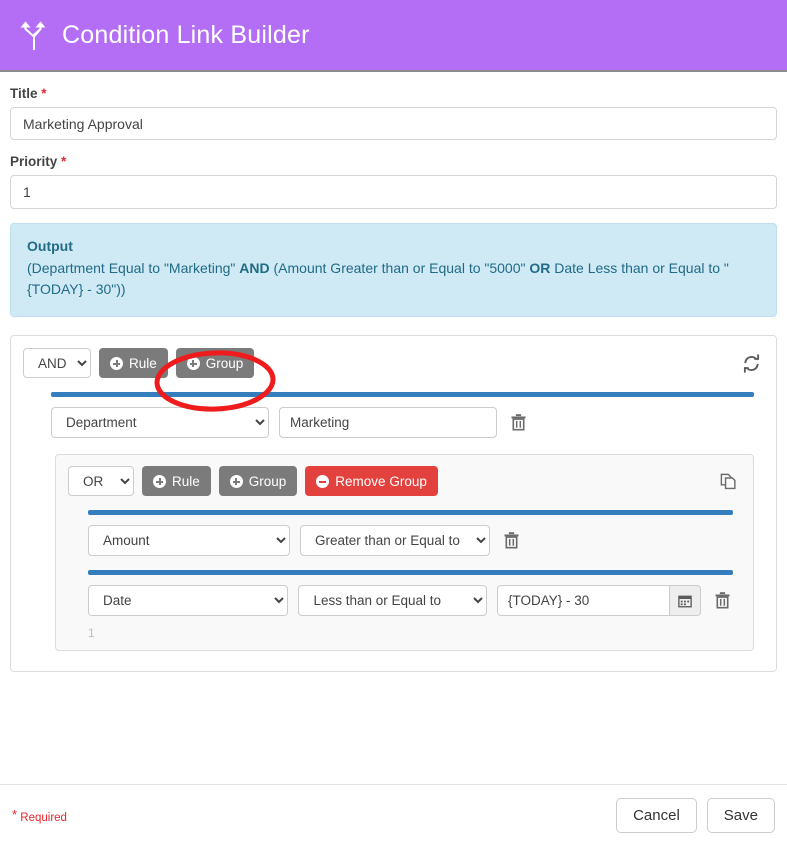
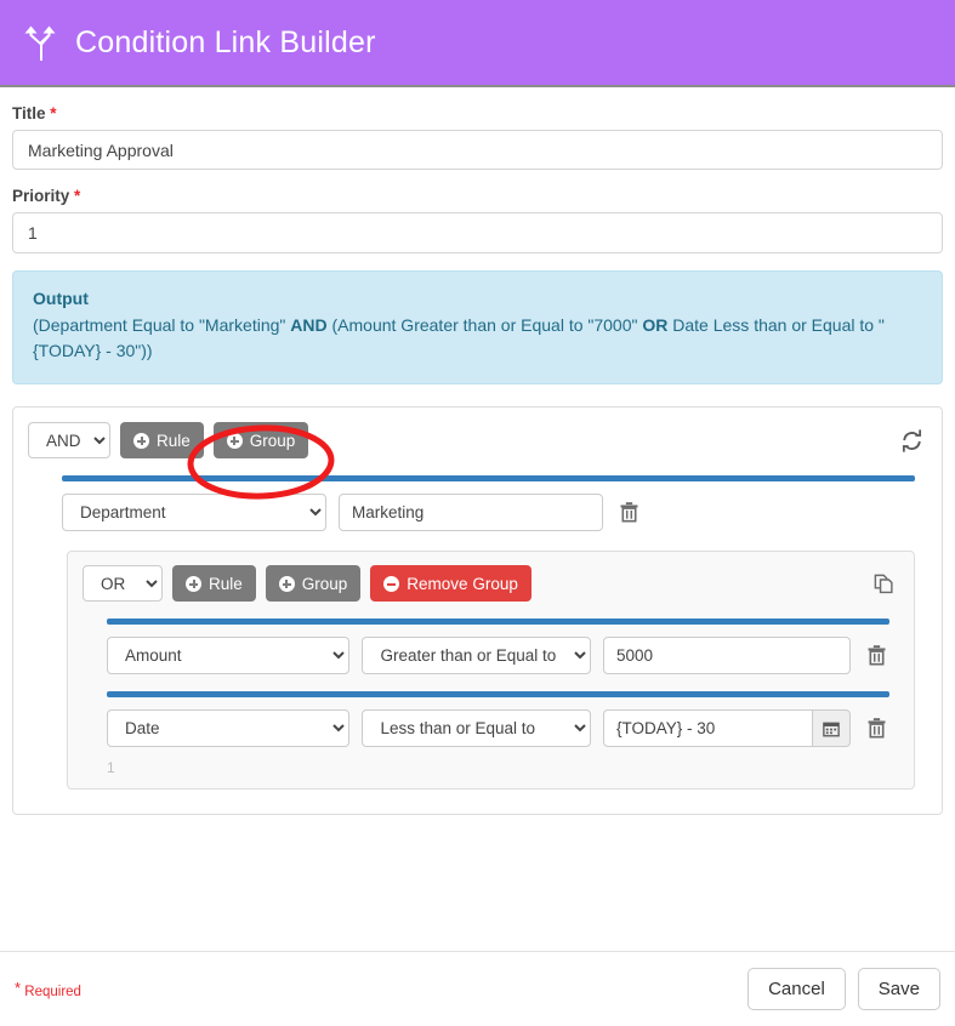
  Condition Link Builder
  Title *
  Marketing Approval
  Priority *
  1
  Output
- (Department Equal to "Marketing" AND (Amount Greater than or Equal to "5000" OR Date Less than or Equal to "{TODAY} - 30"))
+ (Department Equal to "Marketing" AND (Amount Greater than or Equal to "7000" OR Date Less than or Equal to "{TODAY} - 30"))
  AND
  Rule
  Group
  Department
  Marketing
  OR
  Rule
  Group
  Remove Group
  Amount
  Greater than or Equal to
+ 5000
  Date
  Less than or Equal to
  {TODAY} - 30
  1
  * Required
  Cancel
  Save
